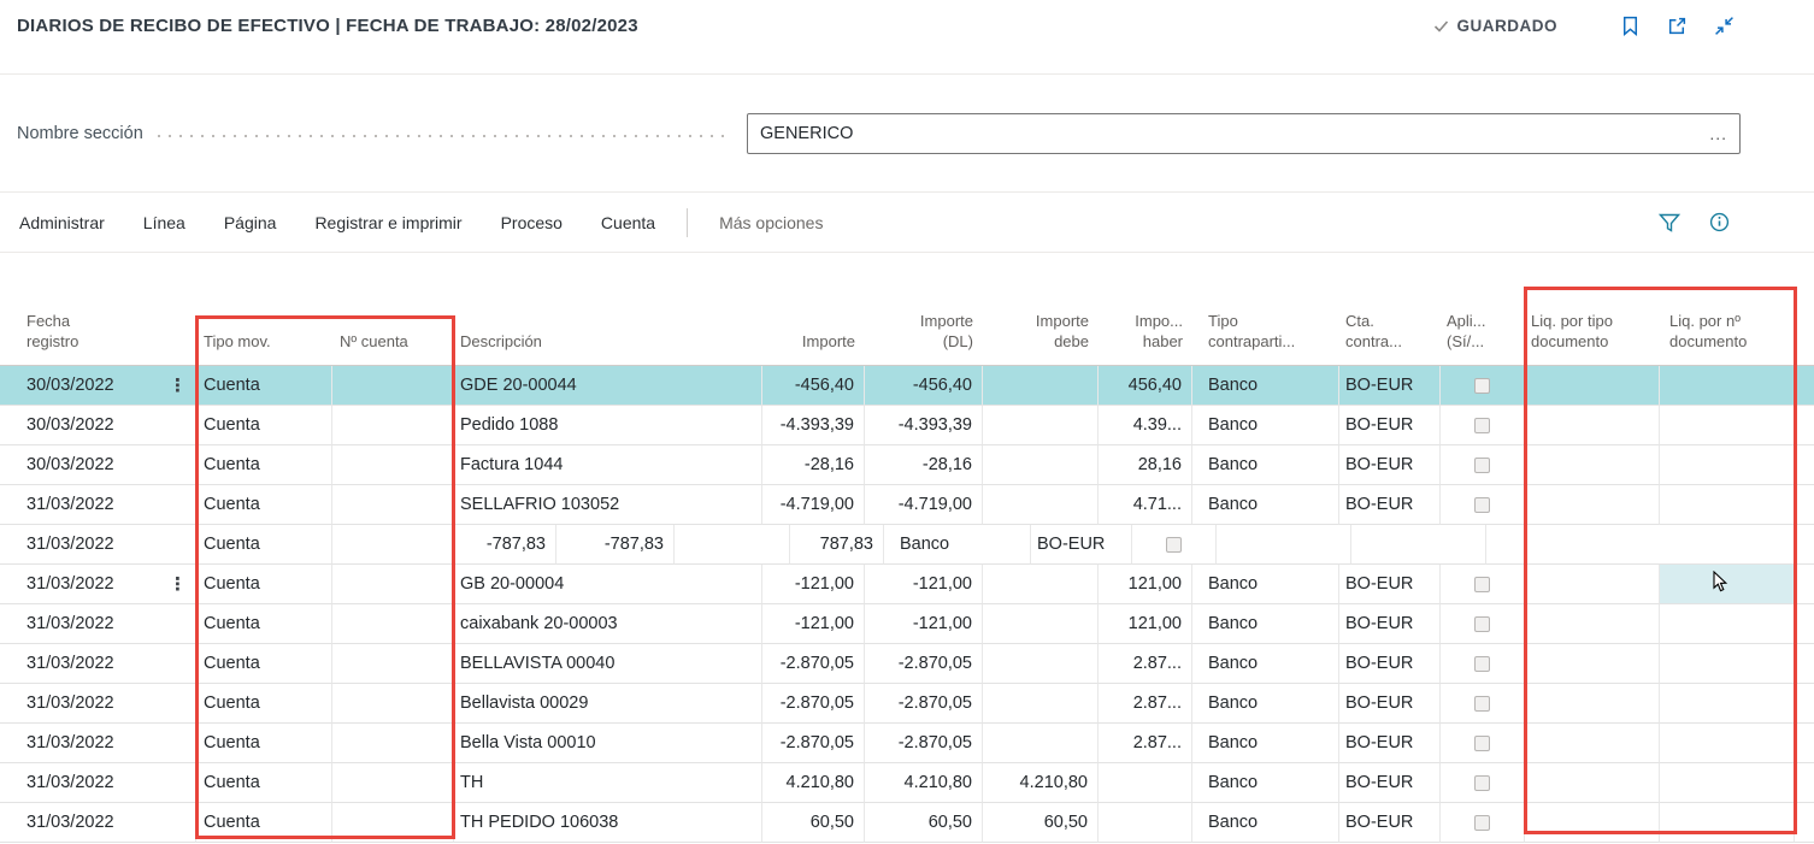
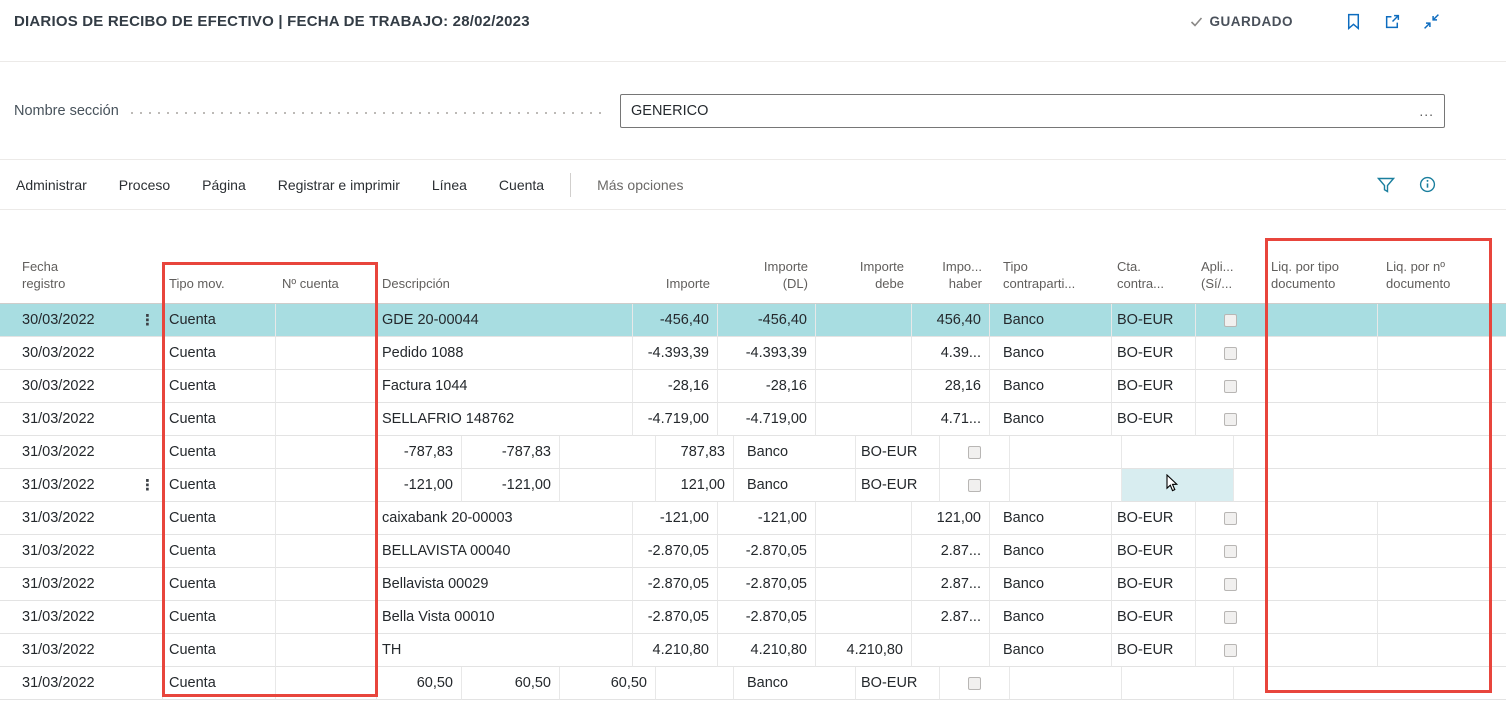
  DIARIOS DE RECIBO DE EFECTIVO | FECHA DE TRABAJO: 28/02/2023
  GUARDADO
  Nombre sección
  GENERICO
  ...
  Administrar
- Línea
+ Proceso
  Página
  Registrar e imprimir
- Proceso
+ Línea
  Cuenta
  Más opciones
  Fecha
  registro
  Tipo mov.
  Nº cuenta
  Descripción
  Importe
  Importe
  (DL)
  Importe
  debe
  Impo...
  haber
  Tipo
  contraparti...
  Cta.
  contra...
  Apli...
  (Sí/...
  Liq. por tipo
  documento
  Liq. por nº
  documento
  30/03/2022
  ⋮
  Cuenta
  GDE 20-00044
  -456,40
  -456,40
  456,40
  Banco
  BO-EUR
  30/03/2022
  Cuenta
  Pedido 1088
  -4.393,39
  -4.393,39
  4.39...
  Banco
  BO-EUR
  30/03/2022
  Cuenta
  Factura 1044
  -28,16
  -28,16
  28,16
  Banco
  BO-EUR
  31/03/2022
  Cuenta
- SELLAFRIO 103052
+ SELLAFRIO 148762
  -4.719,00
  -4.719,00
  4.71...
  Banco
  BO-EUR
  31/03/2022
  Cuenta
  -787,83
  -787,83
  787,83
  Banco
  BO-EUR
  31/03/2022
  ⋮
  Cuenta
- GB 20-00004
  -121,00
  -121,00
  121,00
  Banco
  BO-EUR
  31/03/2022
  Cuenta
  caixabank 20-00003
  -121,00
  -121,00
  121,00
  Banco
  BO-EUR
  31/03/2022
  Cuenta
  BELLAVISTA 00040
  -2.870,05
  -2.870,05
  2.87...
  Banco
  BO-EUR
  31/03/2022
  Cuenta
  Bellavista 00029
  -2.870,05
  -2.870,05
  2.87...
  Banco
  BO-EUR
  31/03/2022
  Cuenta
  Bella Vista 00010
  -2.870,05
  -2.870,05
  2.87...
  Banco
  BO-EUR
  31/03/2022
  Cuenta
  TH
  4.210,80
  4.210,80
  4.210,80
  Banco
  BO-EUR
  31/03/2022
  Cuenta
- TH PEDIDO 106038
  60,50
  60,50
  60,50
  Banco
  BO-EUR
